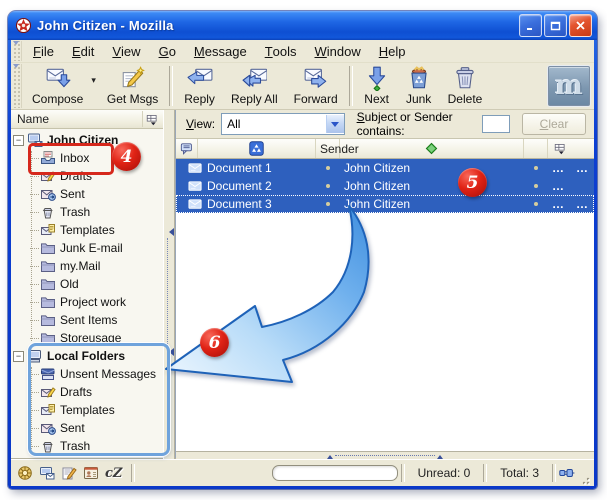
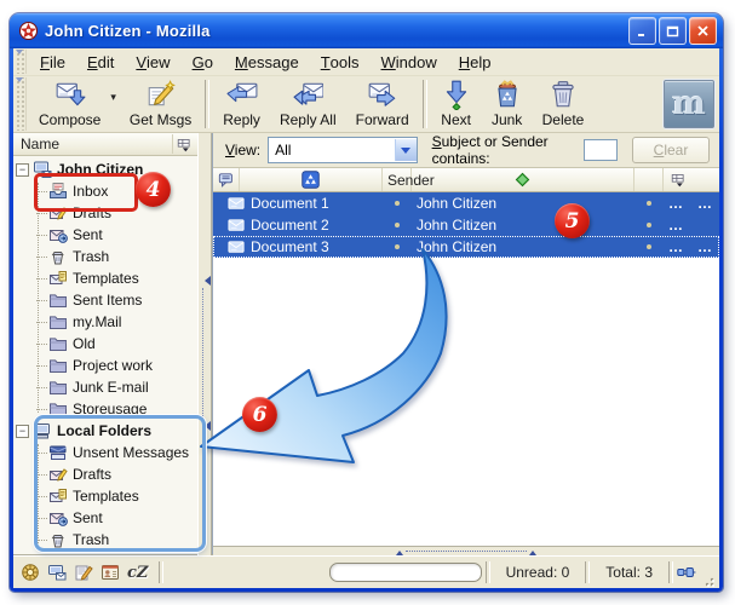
  John Citizen - Mozilla
  F
  ile
  E
  dit
  V
  iew
  G
  o
  M
  essage
  T
  ools
  W
  indow
  H
  elp
  Compose
  ▾
  Get Msgs
  Reply
  Reply All
  Forward
  Next
  Junk
  Delete
  m
  Name
  −
  John Citizen
  Inbox
  Drafts
  Sent
  Trash
  Templates
- Junk E-mail
+ Sent Items
  my.Mail
  Old
  Project work
- Sent Items
+ Junk E-mail
  Storeusage
  −
  Local Folders
  Unsent Messages
  Drafts
  Templates
  Sent
  Trash
  View:
  All
  Subject or Sender contains:
  C
  lear
  Sender
  Document 1
  John Citizen
  …
  …
  Document 2
  John Citizen
  …
  Document 3
  John Citizen
  …
  …
  cZ
  Unread: 0
  Total: 3
  4
  5
  6
